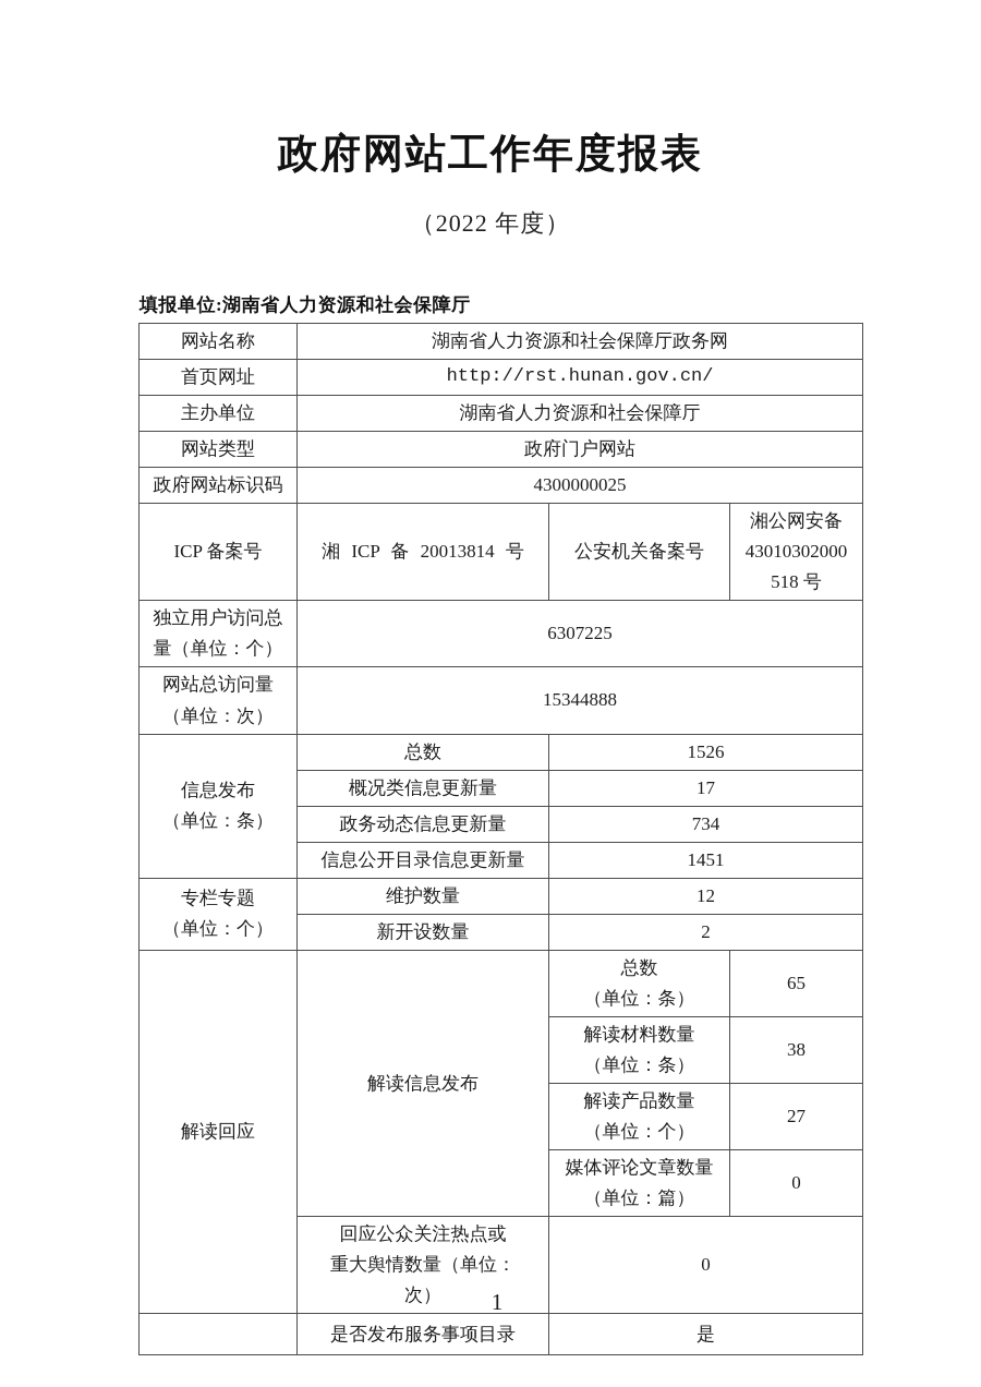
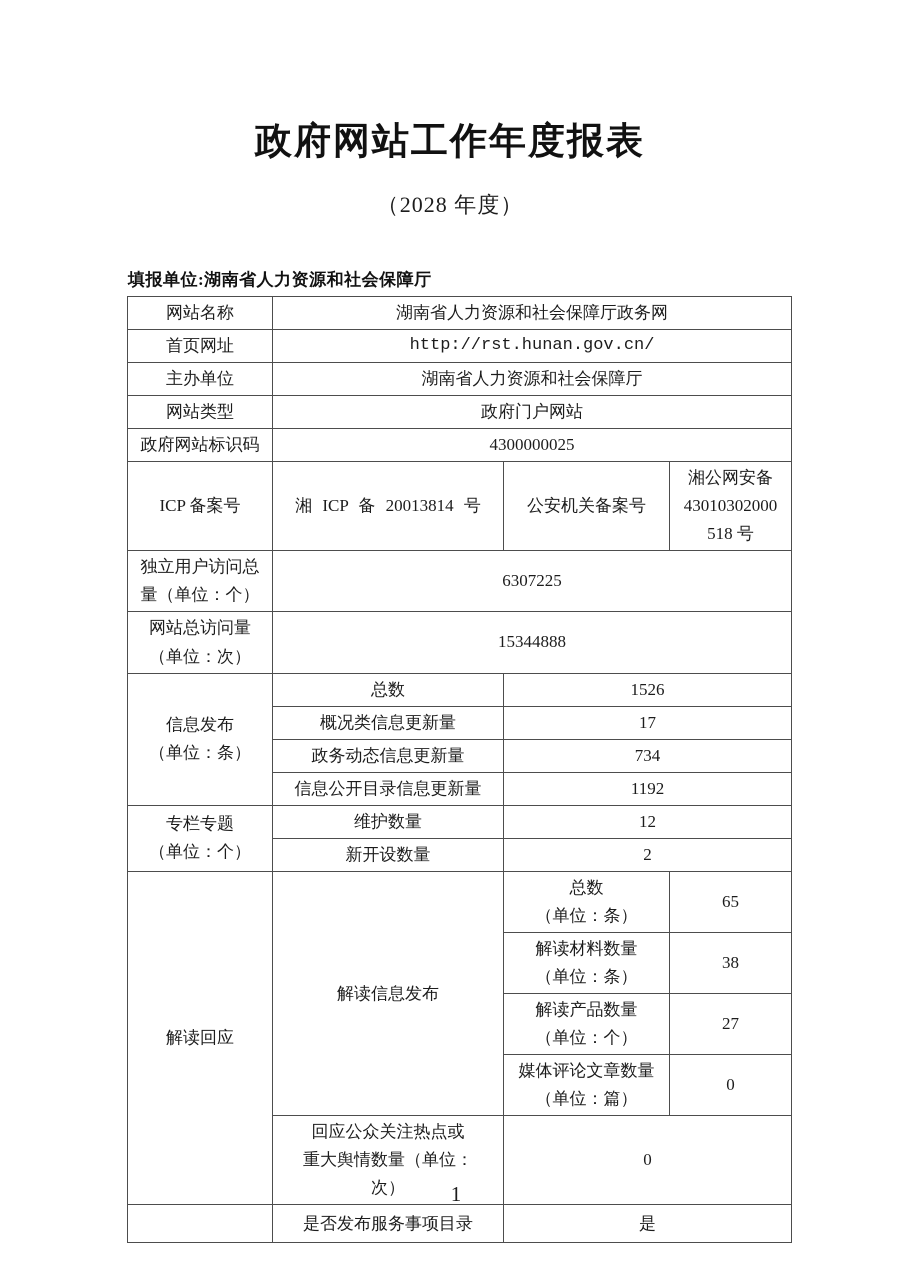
  政府网站工作年度报表
- （2022 年度）
+ （2028 年度）
  填报单位:湖南省人力资源和社会保障厅
  网站名称	湖南省人力资源和社会保障厅政务网
  首页网址	http://rst.hunan.gov.cn/
  主办单位	湖南省人力资源和社会保障厅
  网站类型	政府门户网站
  政府网站标识码	4300000025
  ICP 备案号	湘 ICP 备 20013814 号	公安机关备案号	湘公网安备 43010302000 518 号
  独立用户访问总 量（单位：个）	6307225
  网站总访问量 （单位：次）	15344888
  信息发布 （单位：条）	总数	1526
  概况类信息更新量	17
  政务动态信息更新量	734
- 信息公开目录信息更新量	1451
+ 信息公开目录信息更新量	1192
  专栏专题 （单位：个）	维护数量	12
  新开设数量	2
  解读回应	解读信息发布	总数 （单位：条）	65
  解读材料数量 （单位：条）	38
  解读产品数量 （单位：个）	27
  媒体评论文章数量 （单位：篇）	0
  回应公众关注热点或 重大舆情数量（单位： 次）	0
  	是否发布服务事项目录	是
  1
